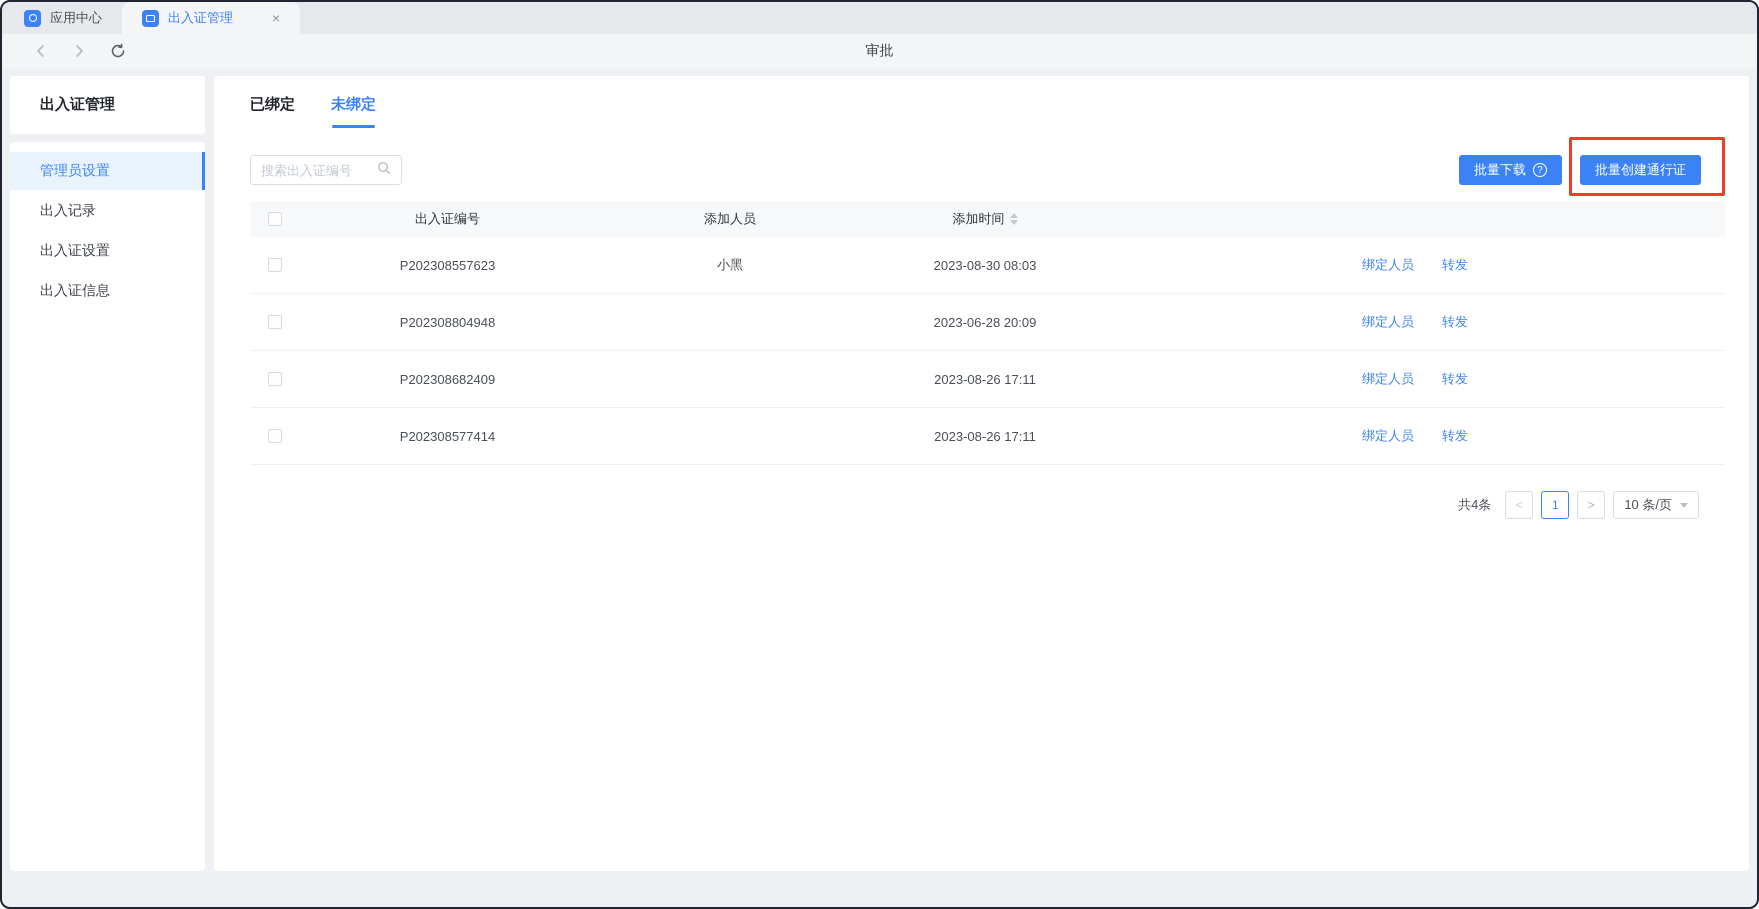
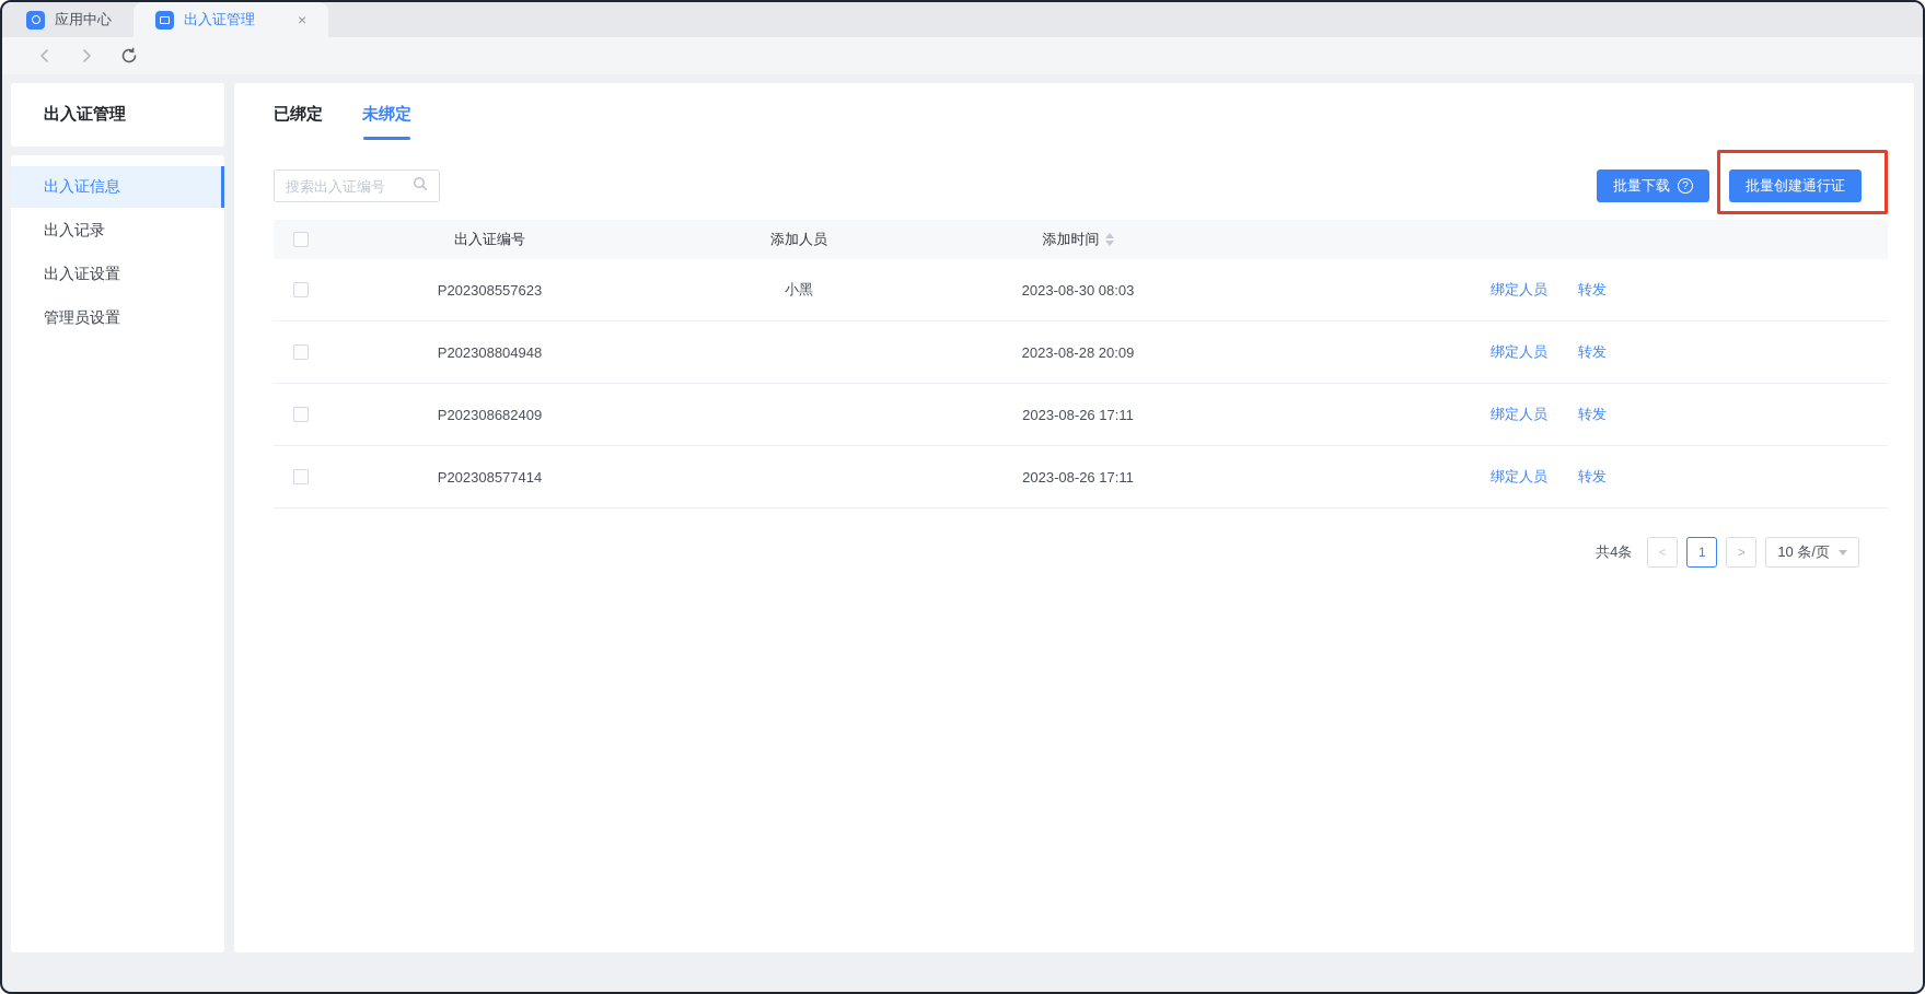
  应用中心
  出入证管理
  ×
- 审批
  出入证管理
- 管理员设置
+ 出入证信息
  出入记录
  出入证设置
- 出入证信息
+ 管理员设置
  已绑定
  未绑定
  搜索出入证编号
  批量下载
  ?
  批量创建通行证
  出入证编号
  添加人员
  添加时间
  P202308557623
  小黑
  2023-08-30 08:03
  绑定人员
  转发
  P202308804948
- 2023-06-28 20:09
+ 2023-08-28 20:09
  绑定人员
  转发
  P202308682409
  2023-08-26 17:11
  绑定人员
  转发
  P202308577414
  2023-08-26 17:11
  绑定人员
  转发
  共4条
  <
  1
  >
  10 条/页
